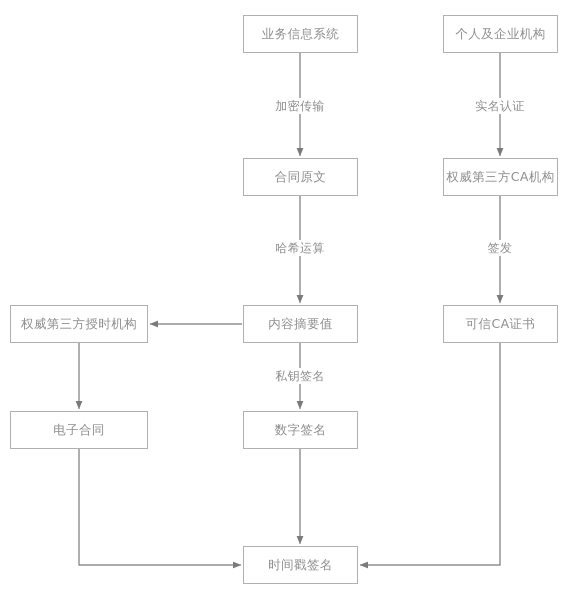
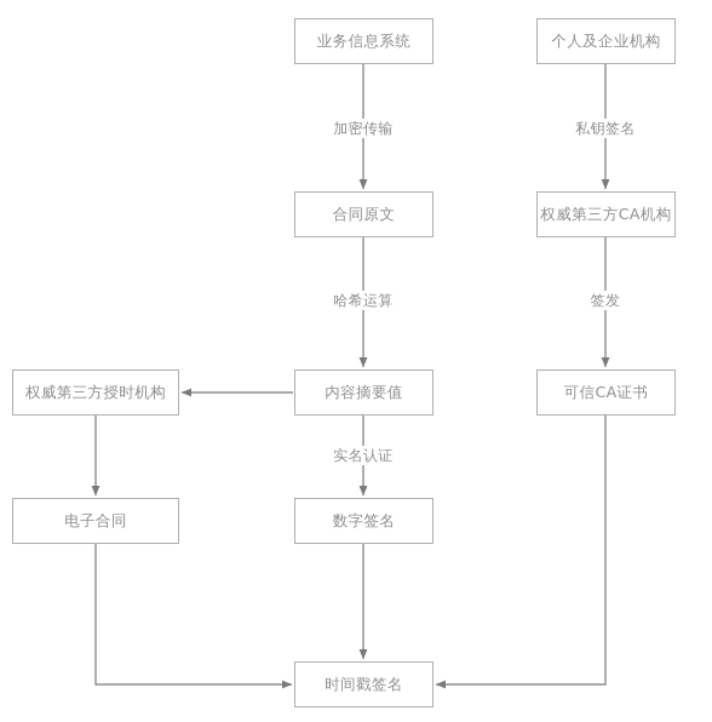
  业务信息系统
  个人及企业机构
  合同原文
  权威第三方CA机构
  权威第三方授时机构
  内容摘要值
  可信CA证书
  电子合同
  数字签名
  时间戳签名
  加密传输
- 实名认证
+ 私钥签名
  哈希运算
  签发
- 私钥签名
+ 实名认证
